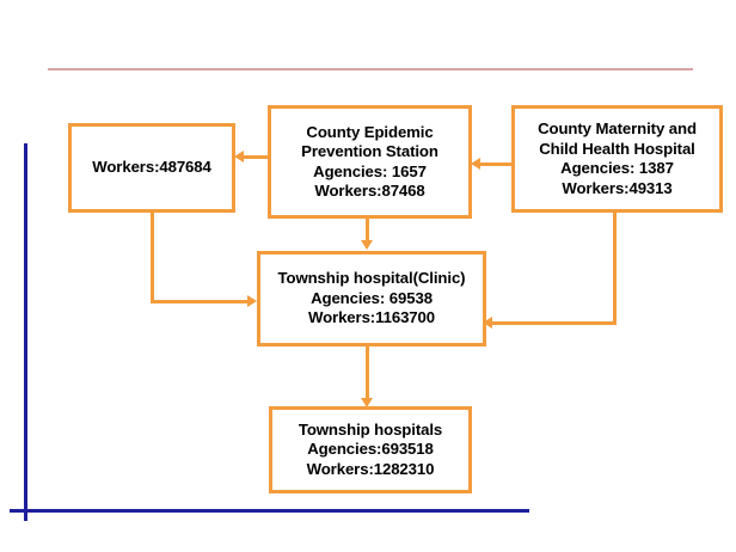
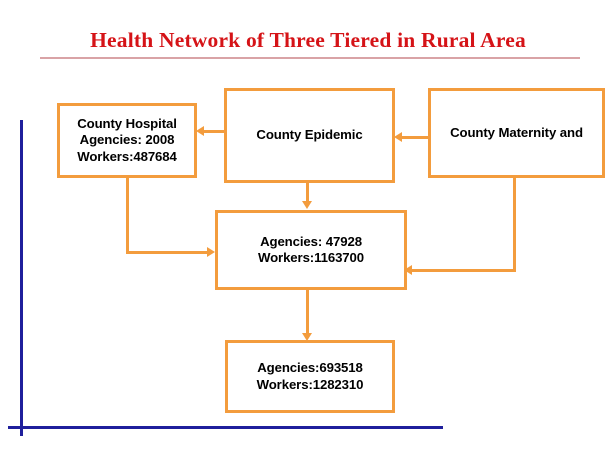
+ Health Network of Three Tiered in Rural Area
+ County Hospital
+ Agencies: 2008
  Workers:487684
  County Epidemic
- Prevention Station
- Agencies: 1657
- Workers:87468
  County Maternity and
- Child Health Hospital
- Agencies: 1387
- Workers:49313
- Township hospital(Clinic)
- Agencies: 69538
+ Agencies: 47928
  Workers:1163700
- Township hospitals
  Agencies:693518
  Workers:1282310
